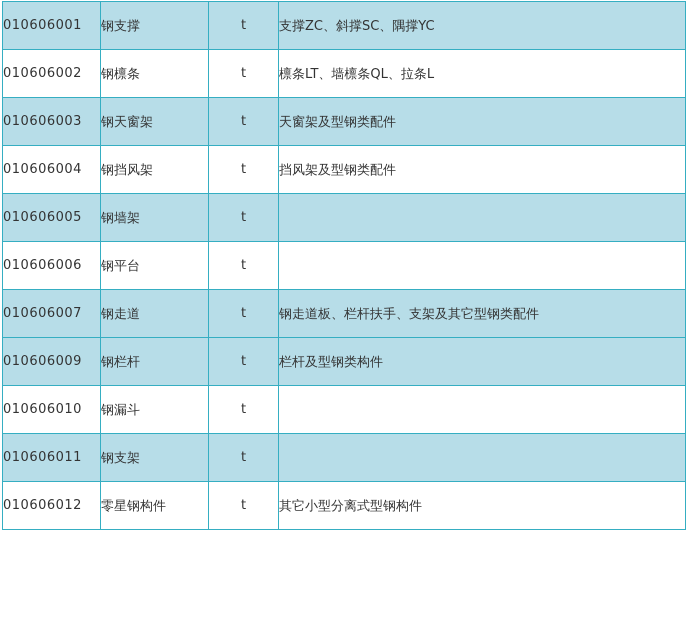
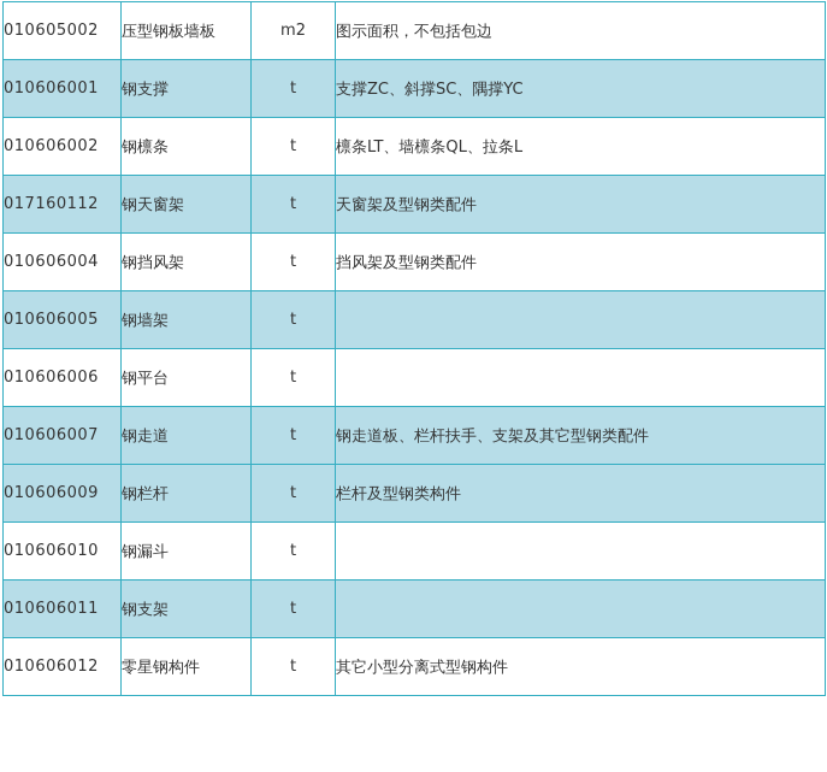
+ 010605002	压型钢板墙板	m2	图示面积，不包括包边
  010606001	钢支撑	t	支撑ZC、斜撑SC、隅撑YC
  010606002	钢檩条	t	檩条LT、墙檩条QL、拉条L
- 010606003	钢天窗架	t	天窗架及型钢类配件
+ 017160112	钢天窗架	t	天窗架及型钢类配件
  010606004	钢挡风架	t	挡风架及型钢类配件
  010606005	钢墙架	t
  010606006	钢平台	t
  010606007	钢走道	t	钢走道板、栏杆扶手、支架及其它型钢类配件
  010606009	钢栏杆	t	栏杆及型钢类构件
  010606010	钢漏斗	t
  010606011	钢支架	t
  010606012	零星钢构件	t	其它小型分离式型钢构件
